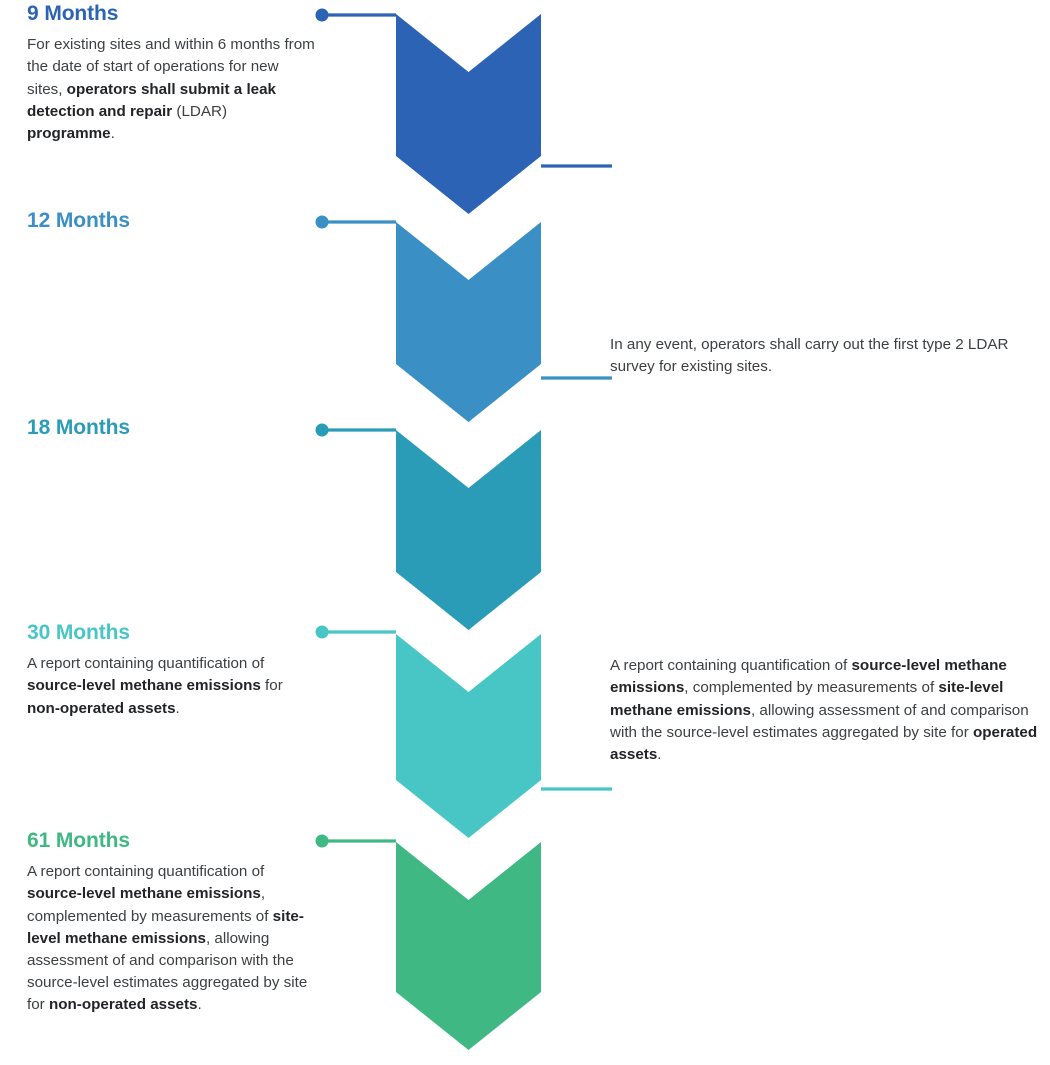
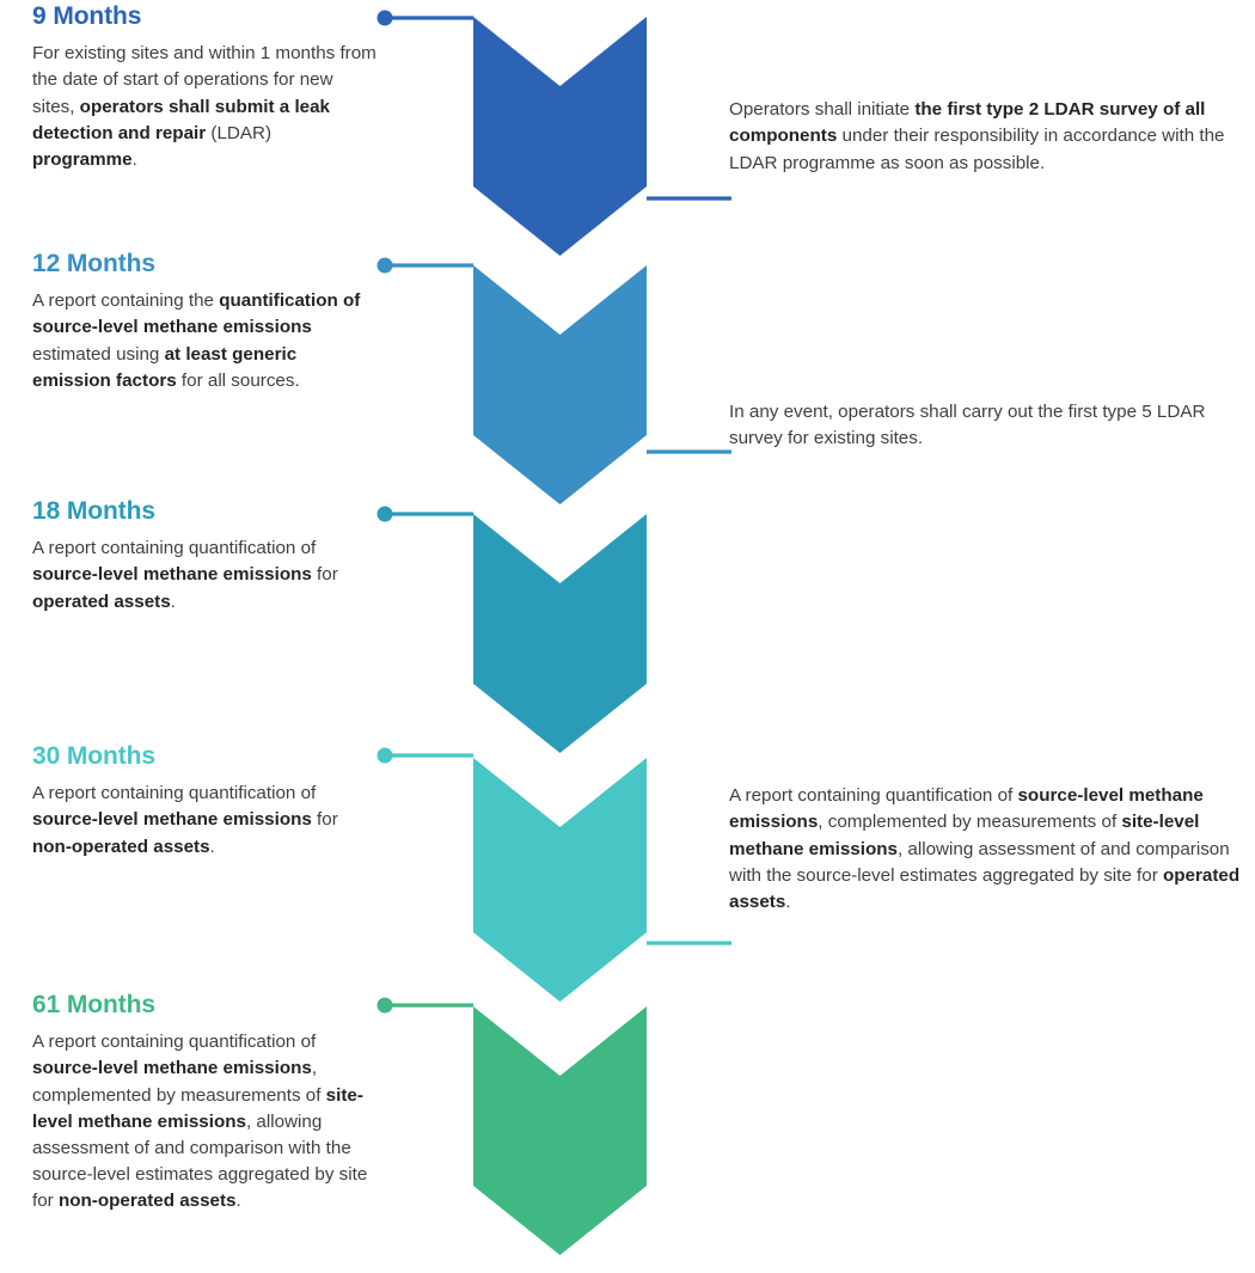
  9 Months
- For existing sites and within 6 months from the date of start of operations for new sites, operators shall submit a leak detection and repair (LDAR) programme.
+ For existing sites and within 1 months from the date of start of operations for new sites, operators shall submit a leak detection and repair (LDAR) programme.
  12 Months
+ A report containing the quantification of source-level methane emissions estimated using at least generic emission factors for all sources.
  18 Months
+ A report containing quantification of source-level methane emissions for operated assets.
  30 Months
  A report containing quantification of source-level methane emissions for non-operated assets.
  61 Months
  A report containing quantification of source-level methane emissions, complemented by measurements of site-level methane emissions, allowing assessment of and comparison with the source-level estimates aggregated by site for non-operated assets.
+ Operators shall initiate the first type 2 LDAR survey of all components under their responsibility in accordance with the LDAR programme as soon as possible.
- In any event, operators shall carry out the first type 2 LDAR survey for existing sites.
+ In any event, operators shall carry out the first type 5 LDAR survey for existing sites.
  A report containing quantification of source-level methane emissions, complemented by measurements of site-level methane emissions, allowing assessment of and comparison with the source-level estimates aggregated by site for operated assets.
